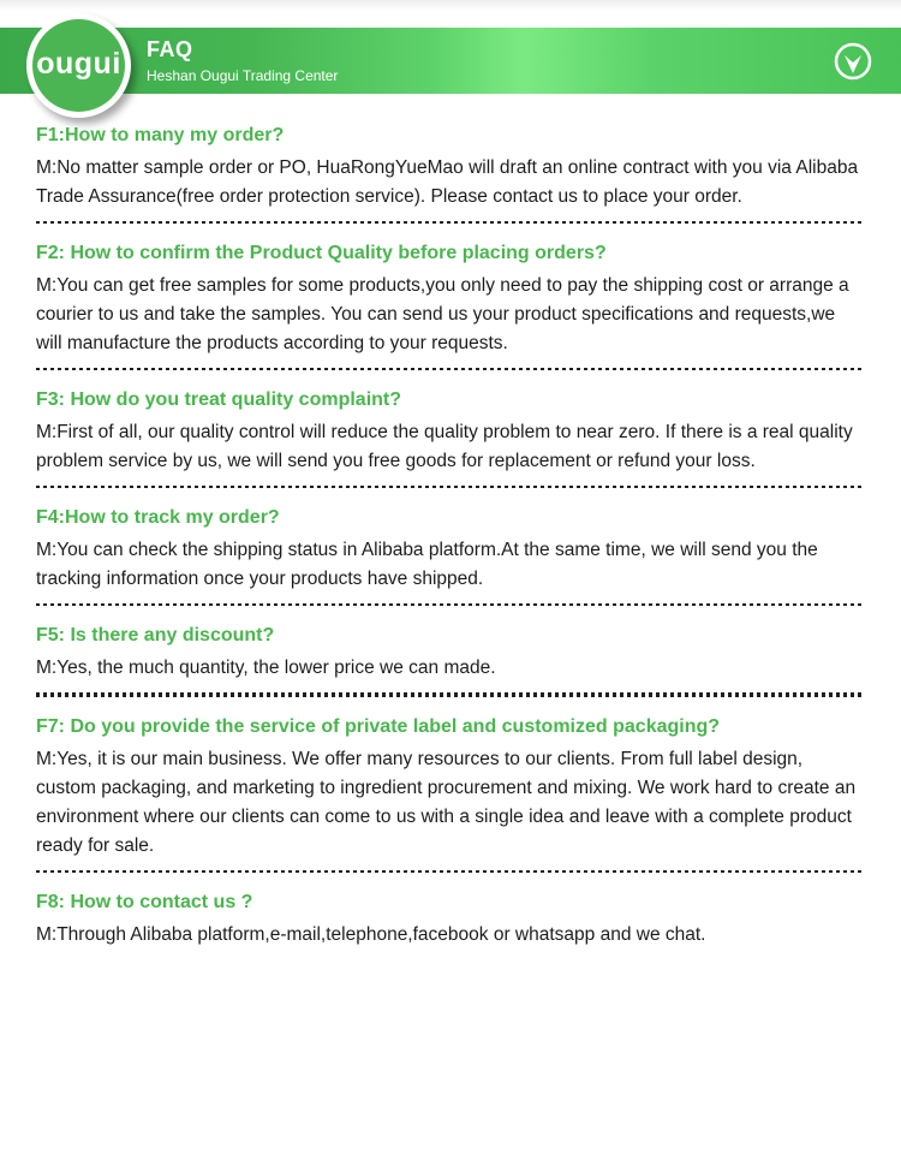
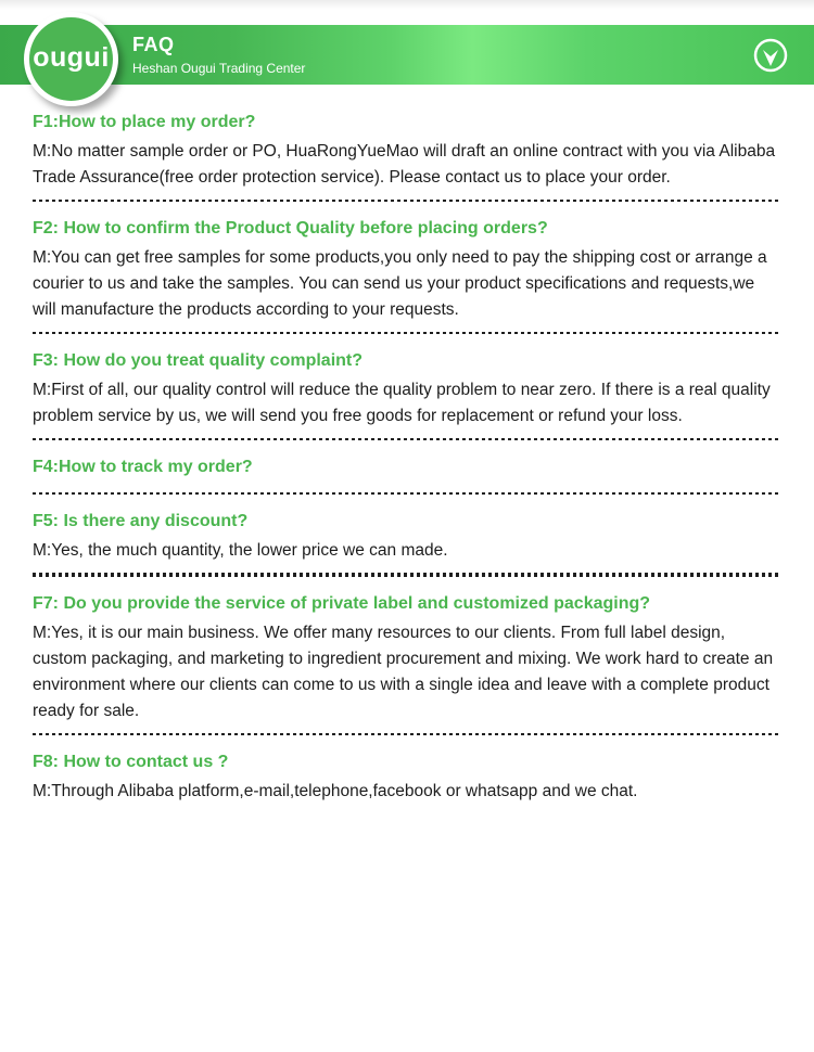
  ougui
  FAQ
  Heshan Ougui Trading Center
- F1:How to many my order?
+ F1:How to place my order?
  M:No matter sample order or PO, HuaRongYueMao will draft an online contract with you via Alibaba Trade Assurance(free order protection service). Please contact us to place your order.
  F2: How to confirm the Product Quality before placing orders?
  M:You can get free samples for some products,you only need to pay the shipping cost or arrange a courier to us and take the samples. You can send us your product specifications and requests,we will manufacture the products according to your requests.
  F3: How do you treat quality complaint?
  M:First of all, our quality control will reduce the quality problem to near zero. If there is a real quality problem service by us, we will send you free goods for replacement or refund your loss.
  F4:How to track my order?
- M:You can check the shipping status in Alibaba platform.At the same time, we will send you the tracking information once your products have shipped.
  F5: Is there any discount?
  M:Yes, the much quantity, the lower price we can made.
  F7: Do you provide the service of private label and customized packaging?
  M:Yes, it is our main business. We offer many resources to our clients. From full label design, custom packaging, and marketing to ingredient procurement and mixing. We work hard to create an environment where our clients can come to us with a single idea and leave with a complete product ready for sale.
  F8: How to contact us ?
  M:Through Alibaba platform,e-mail,telephone,facebook or whatsapp and we chat.
